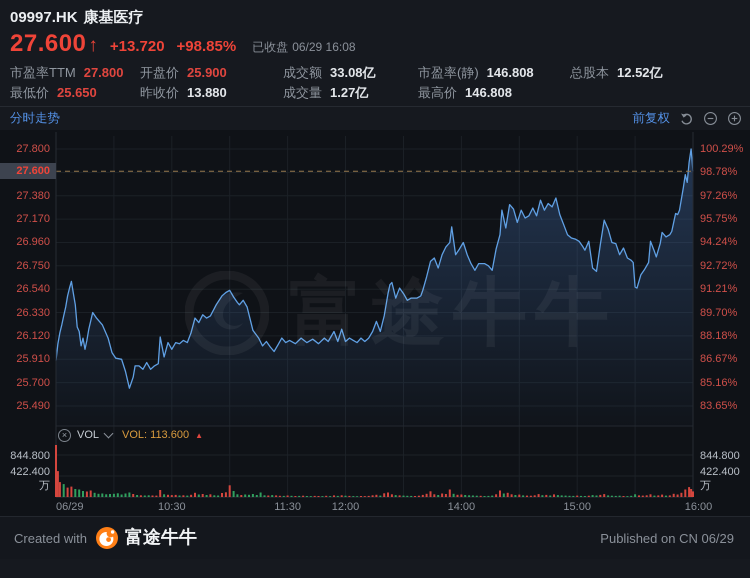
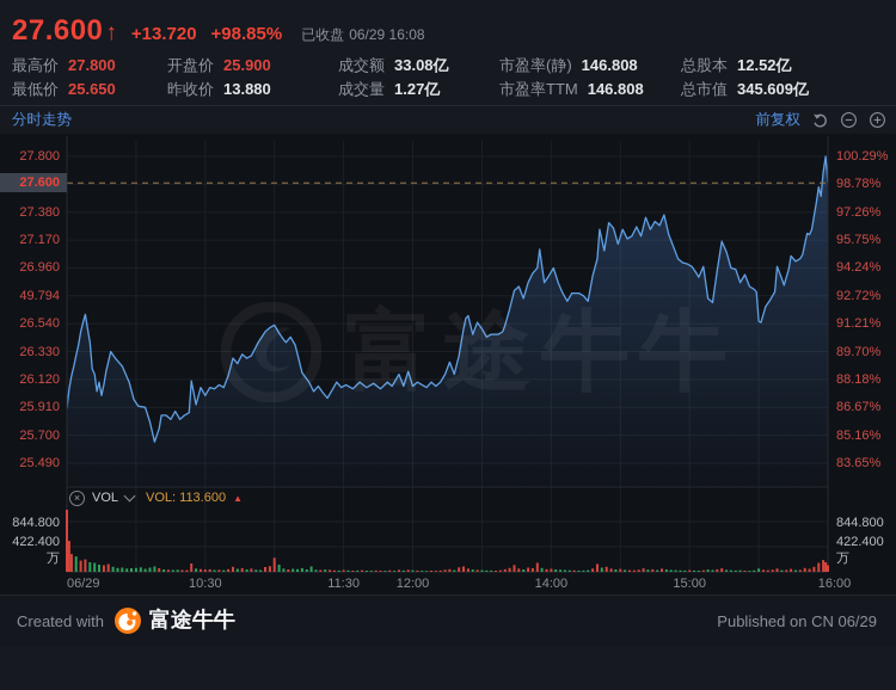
- 09997.HK 康基医疗
  27.600
  ↑
  +13.720
  +98.85%
  已收盘 06/29 16:08
- 市盈率TTM
+ 最高价
  27.800
  最低价
  25.650
  开盘价
  25.900
  昨收价
  13.880
  成交额
  33.08亿
  成交量
  1.27亿
  市盈率(静)
  146.808
- 最高价
+ 市盈率TTM
  146.808
  总股本
  12.52亿
+ 总市值
+ 345.609亿
  分时走势
  前复权
  富途牛牛
  ×
  VOL
  VOL: 113.600
  ▲
  27.800
  100.29%
  27.600
  98.78%
  27.380
  97.26%
  27.170
  95.75%
  26.960
  94.24%
- 26.750
+ 49.794
  92.72%
  26.540
  91.21%
  26.330
  89.70%
  26.120
  88.18%
  25.910
  86.67%
  25.700
  85.16%
  25.490
  83.65%
  844.800
  844.800
  422.400
  422.400
  万
  万
  06/29
  10:30
  11:30
  12:00
  14:00
  15:00
  16:00
  Created with
  富途牛牛
  Published on CN 06/29
